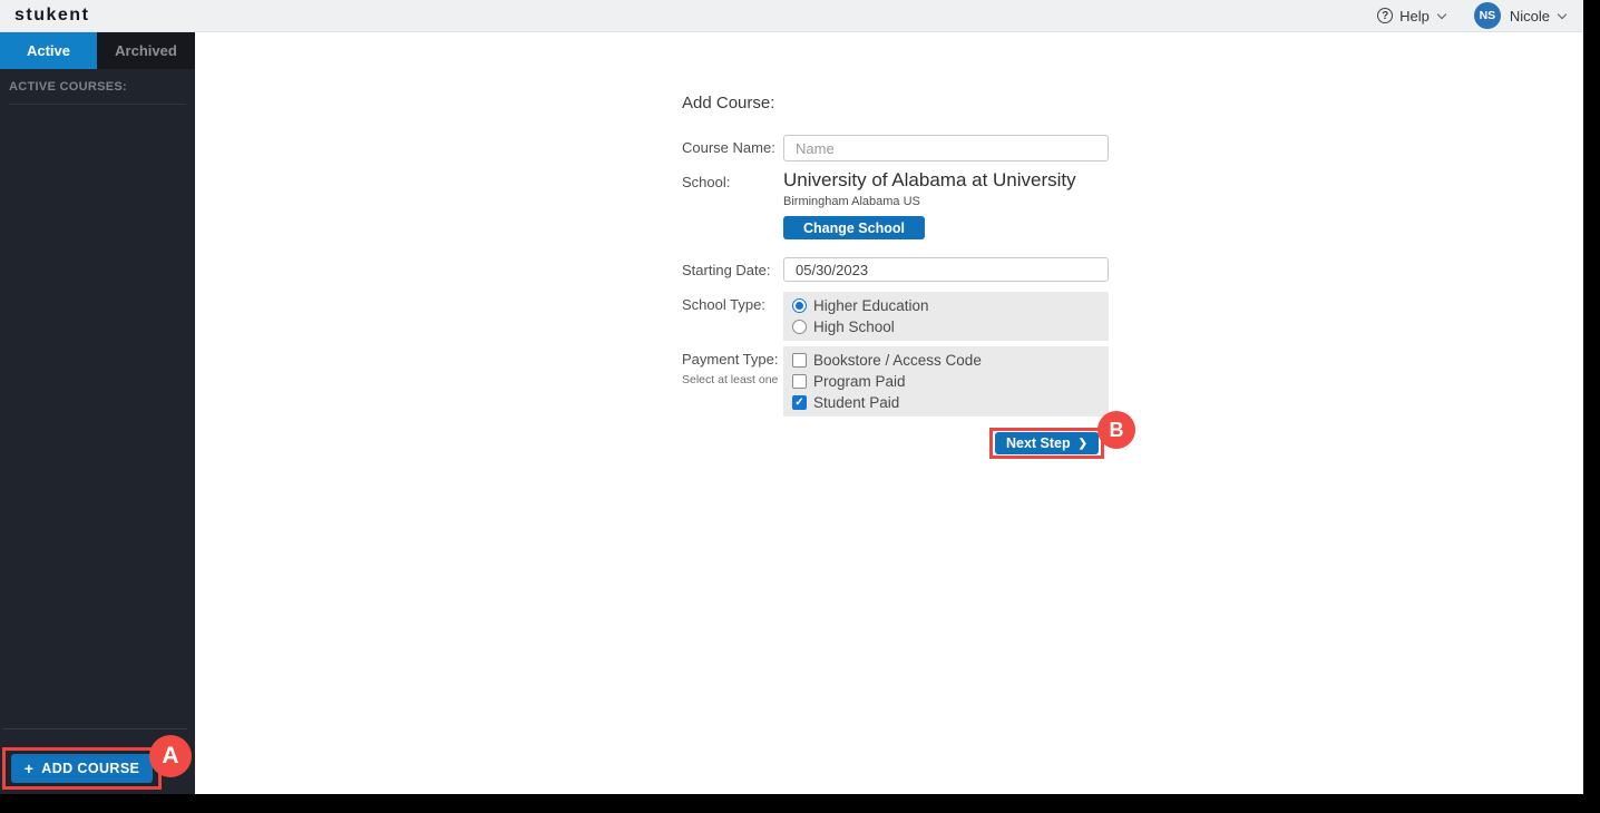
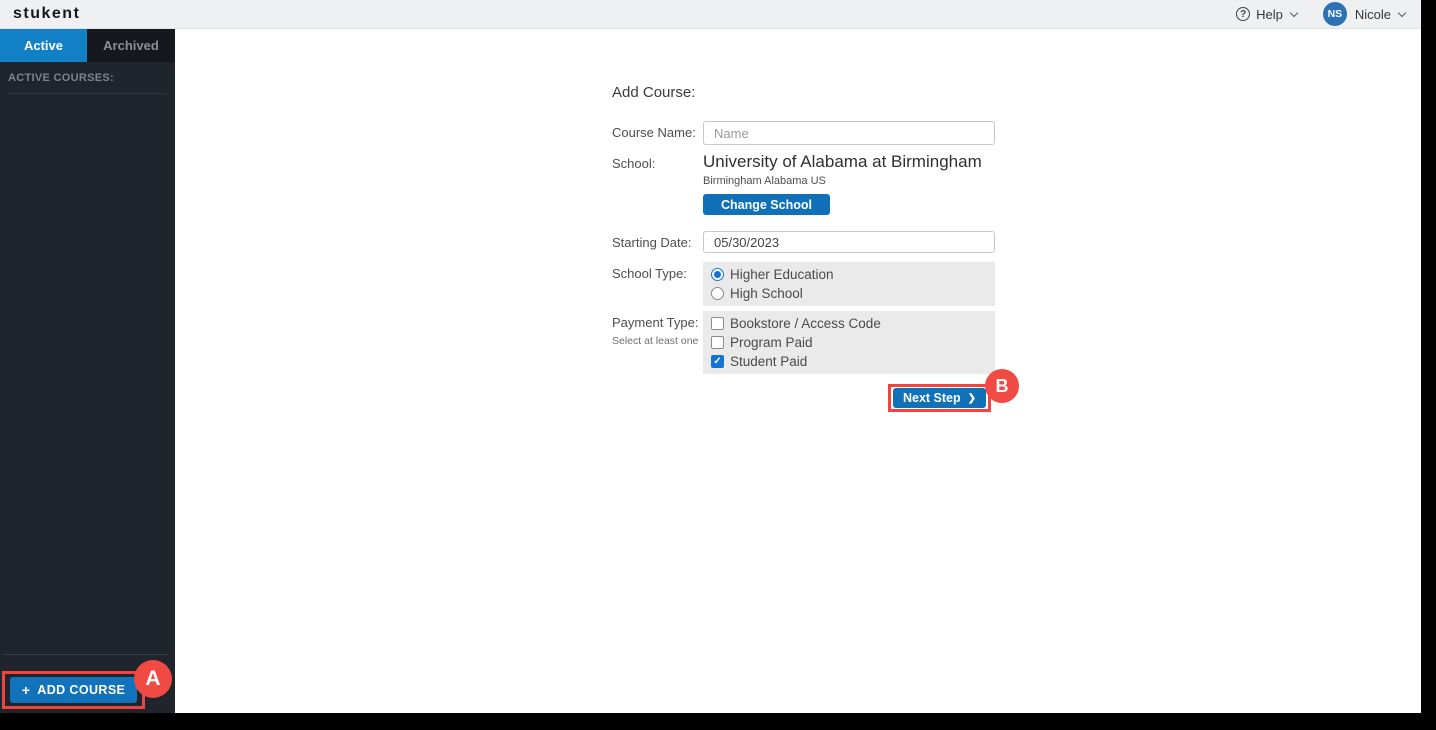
  stukent
  ?
  Help
  NS
  Nicole
  Active
  Archived
  ACTIVE COURSES:
  +
  ADD COURSE
  A
  Add Course:
  Course Name:
  Name
  School:
- University of Alabama at University
+ University of Alabama at Birmingham
  Birmingham Alabama US
  Change School
  Starting Date:
  05/30/2023
  School Type:
  Higher Education
  High School
  Payment Type:
  Select at least one
  Bookstore / Access Code
  Program Paid
  Student Paid
  Next Step
  ❯
  B
